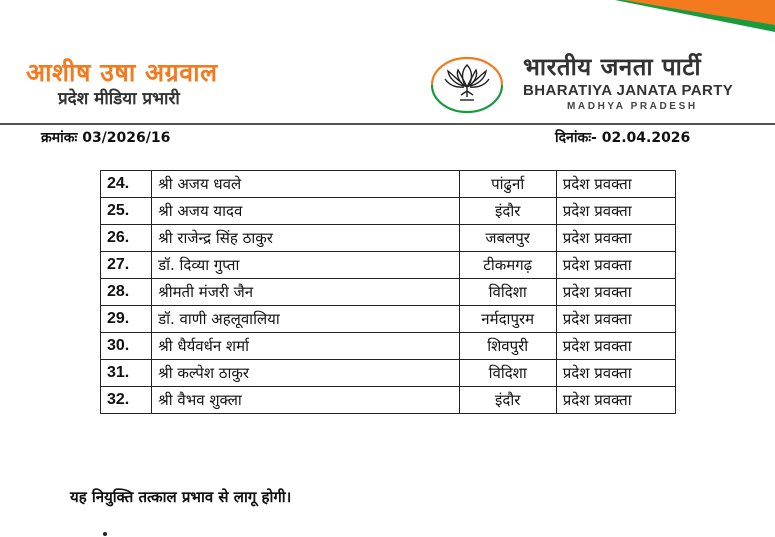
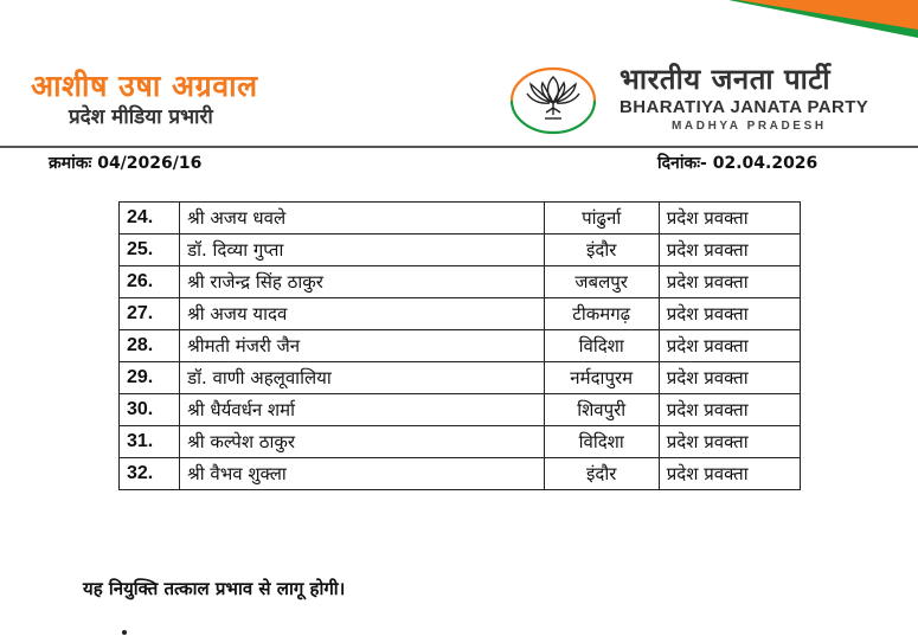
  आशीष उषा अग्रवाल
  प्रदेश मीडिया प्रभारी
  भारतीय जनता पार्टी
  BHARATIYA JANATA PARTY
  MADHYA PRADESH
- क्रमांकः 03/2026/16
+ क्रमांकः 04/2026/16
  दिनांकः- 02.04.2026
  24.	श्री अजय धवले	पांढुर्ना	प्रदेश प्रवक्ता
- 25.	श्री अजय यादव	इंदौर	प्रदेश प्रवक्ता
+ 25.	डॉ. दिव्या गुप्ता	इंदौर	प्रदेश प्रवक्ता
  26.	श्री राजेन्द्र सिंह ठाकुर	जबलपुर	प्रदेश प्रवक्ता
- 27.	डॉ. दिव्या गुप्ता	टीकमगढ़	प्रदेश प्रवक्ता
+ 27.	श्री अजय यादव	टीकमगढ़	प्रदेश प्रवक्ता
  28.	श्रीमती मंजरी जैन	विदिशा	प्रदेश प्रवक्ता
  29.	डॉ. वाणी अहलूवालिया	नर्मदापुरम	प्रदेश प्रवक्ता
  30.	श्री धैर्यवर्धन शर्मा	शिवपुरी	प्रदेश प्रवक्ता
  31.	श्री कल्पेश ठाकुर	विदिशा	प्रदेश प्रवक्ता
  32.	श्री वैभव शुक्ला	इंदौर	प्रदेश प्रवक्ता
  यह नियुक्ति तत्काल प्रभाव से लागू होगी।
